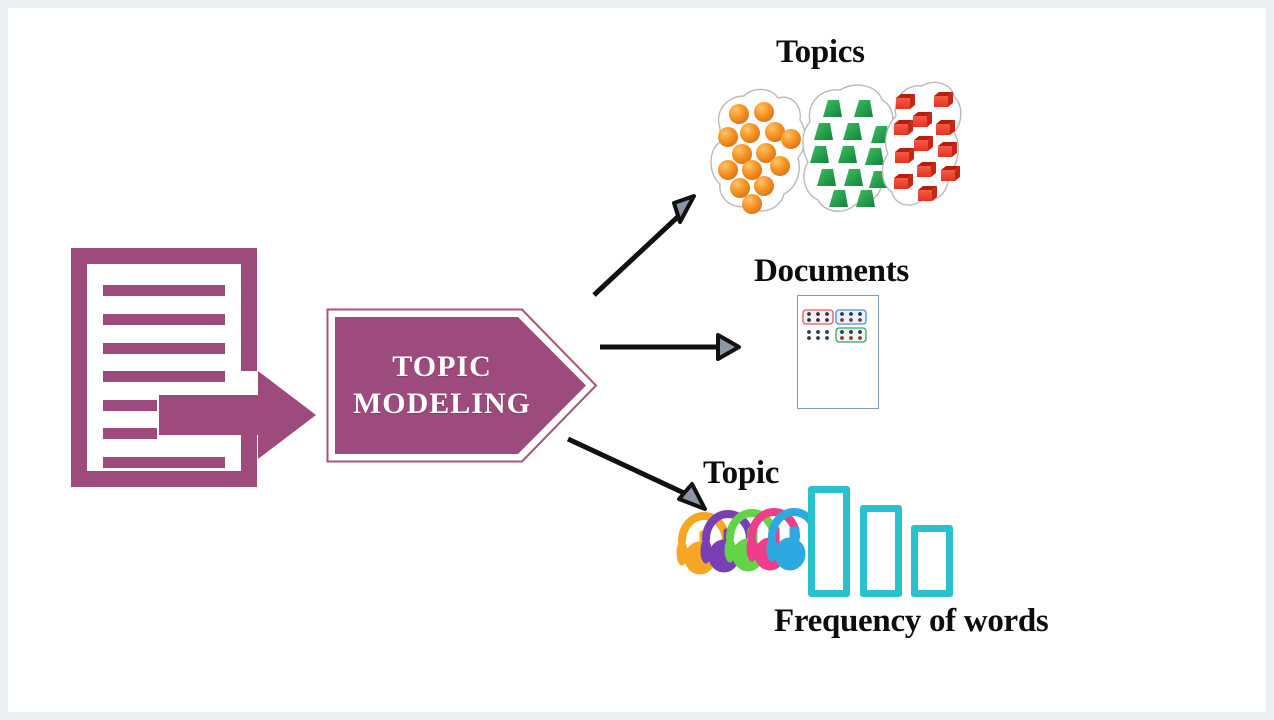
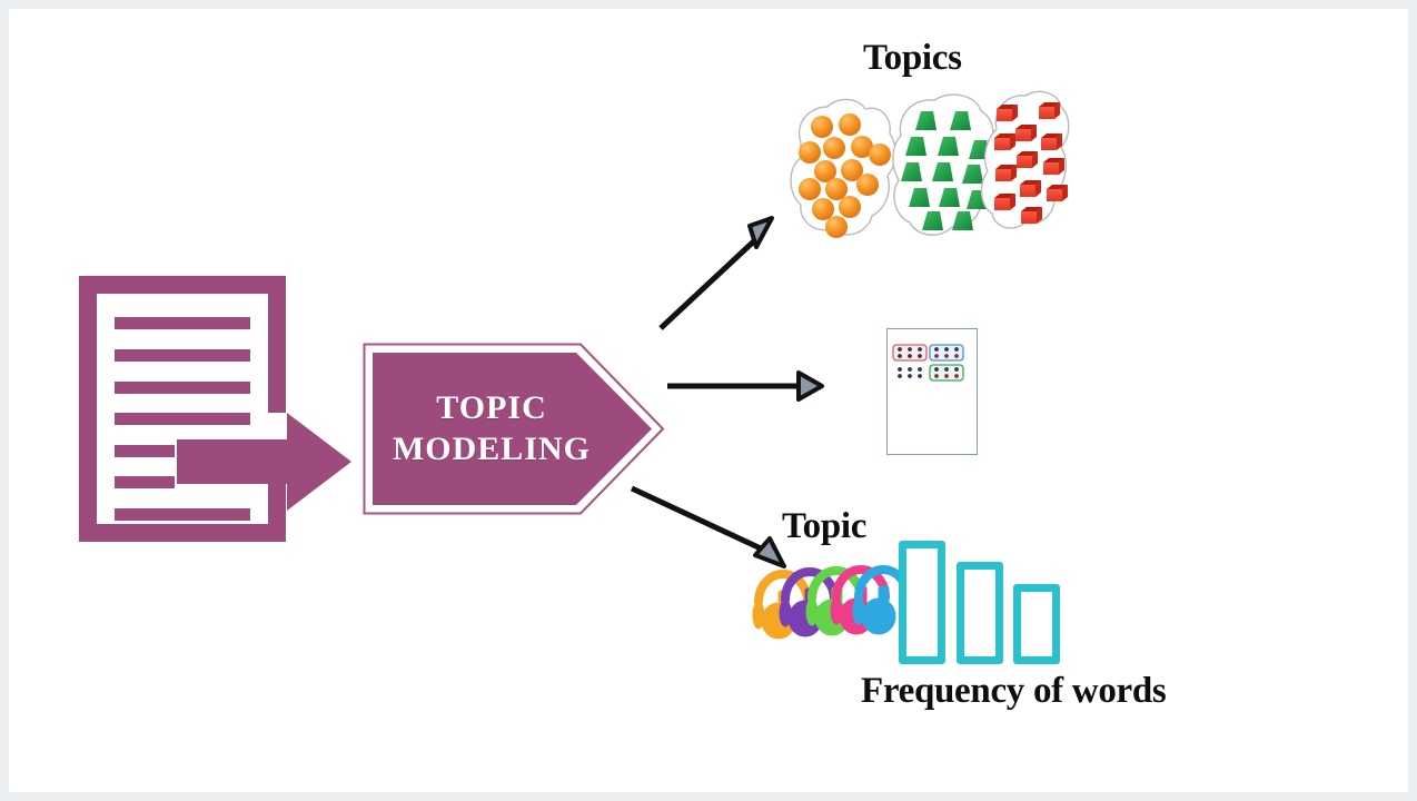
  TOPIC
  MODELING
  Topics
- Documents
  Topic
  Frequency of words
